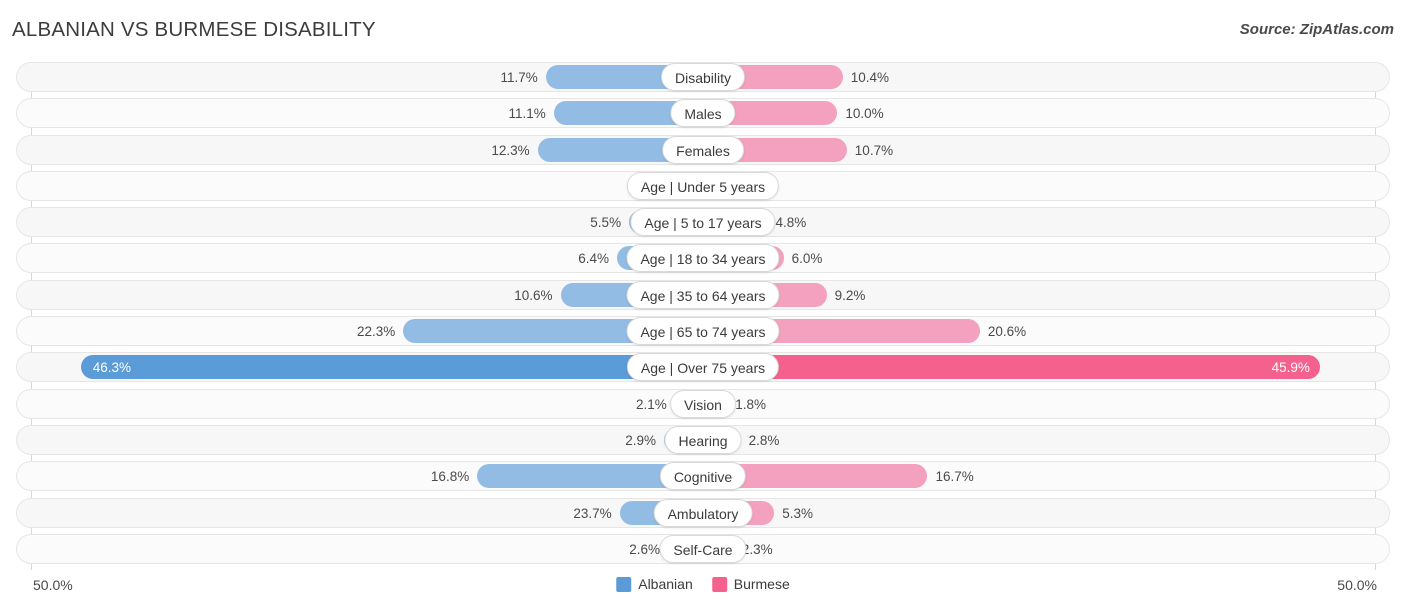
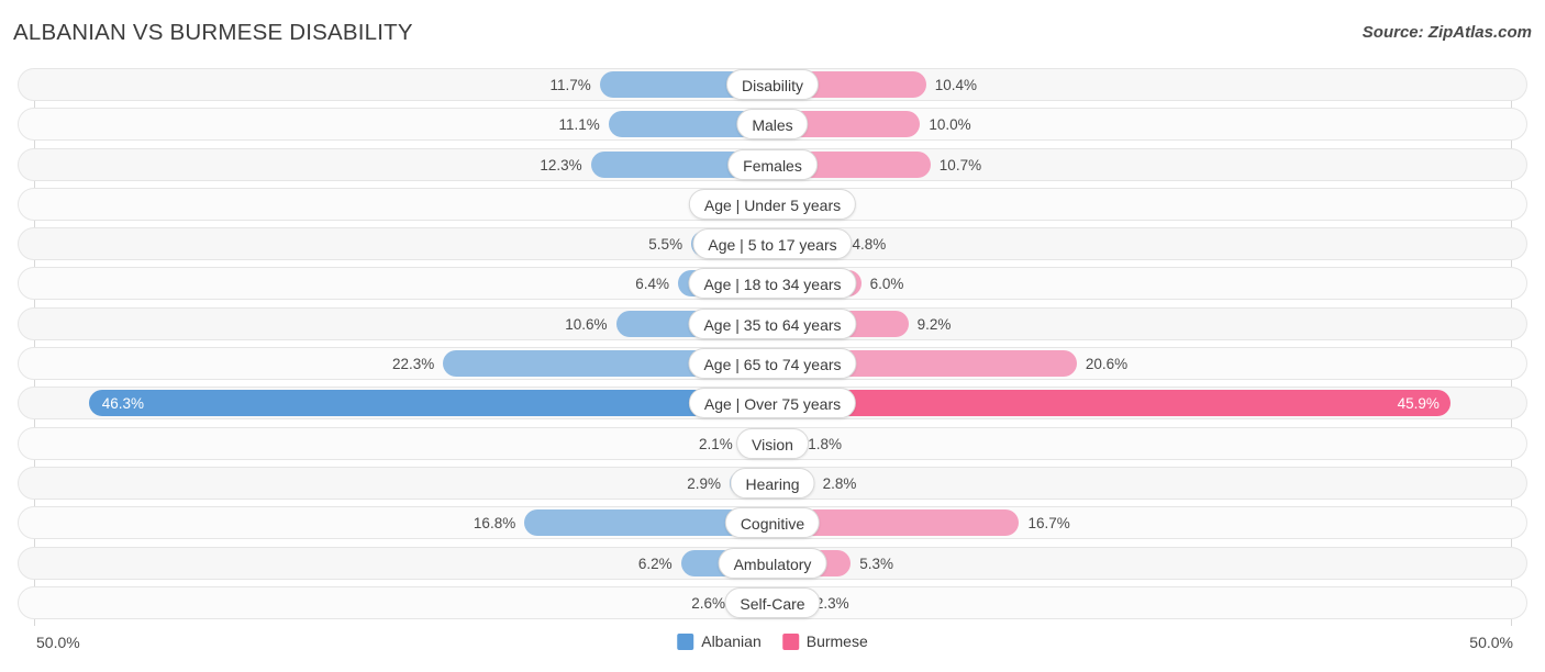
  ALBANIAN VS BURMESE DISABILITY
  Source: ZipAtlas.com
  11.7%
  10.4%
  Disability
  11.1%
  10.0%
  Males
  12.3%
  10.7%
  Females
  Age | Under 5 years
  5.5%
  4.8%
  Age | 5 to 17 years
  6.4%
  6.0%
  Age | 18 to 34 years
  10.6%
  9.2%
  Age | 35 to 64 years
  22.3%
  20.6%
  Age | 65 to 74 years
  46.3%
  45.9%
  Age | Over 75 years
  2.1%
  1.8%
  Vision
  2.9%
  2.8%
  Hearing
  16.8%
  16.7%
  Cognitive
- 23.7%
+ 6.2%
  5.3%
  Ambulatory
  2.6%
  .3%
  Self-Care
  50.0%
  50.0%
  Albanian
  Burmese
